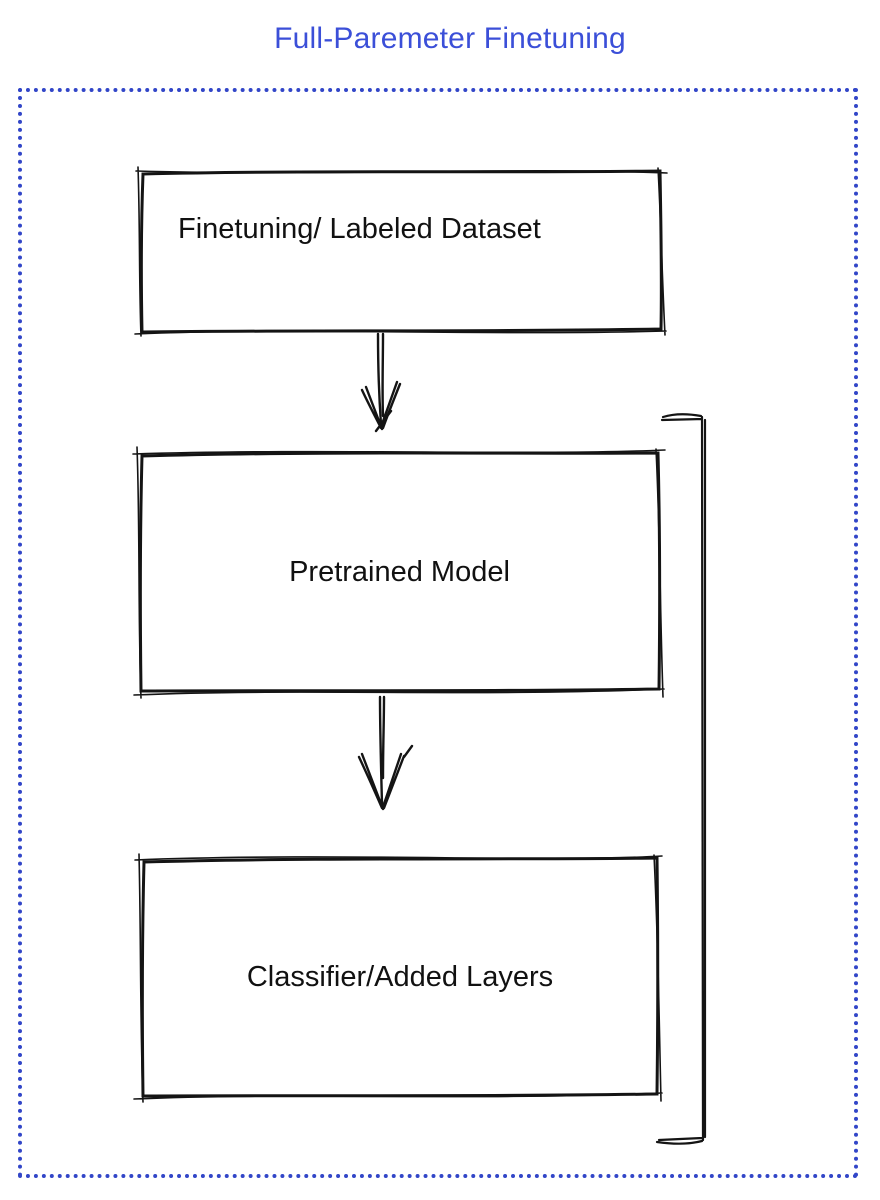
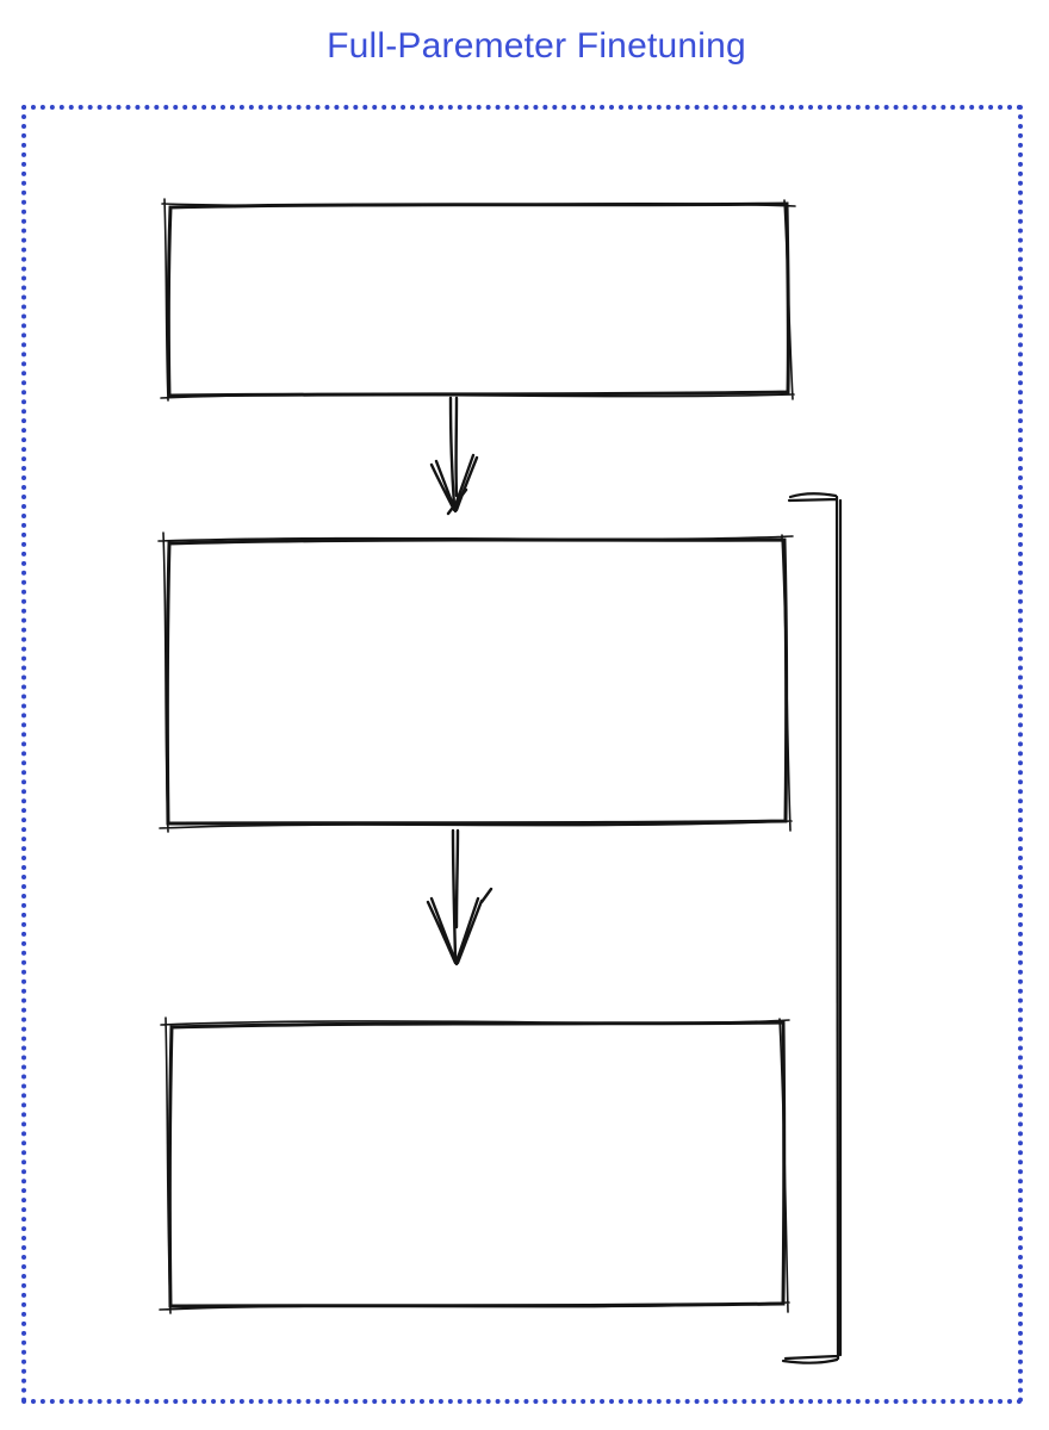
  Full-Paremeter Finetuning
- Finetuning/ Labeled Dataset
- Pretrained Model
- Classifier/Added Layers
